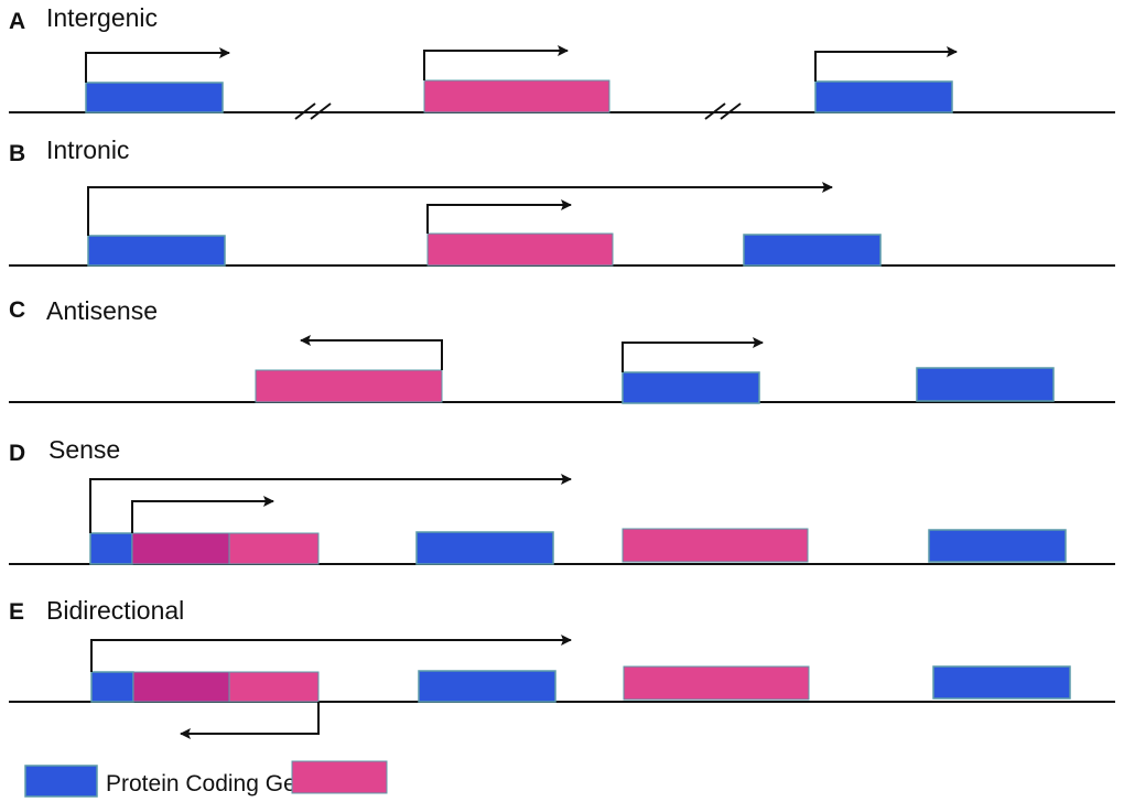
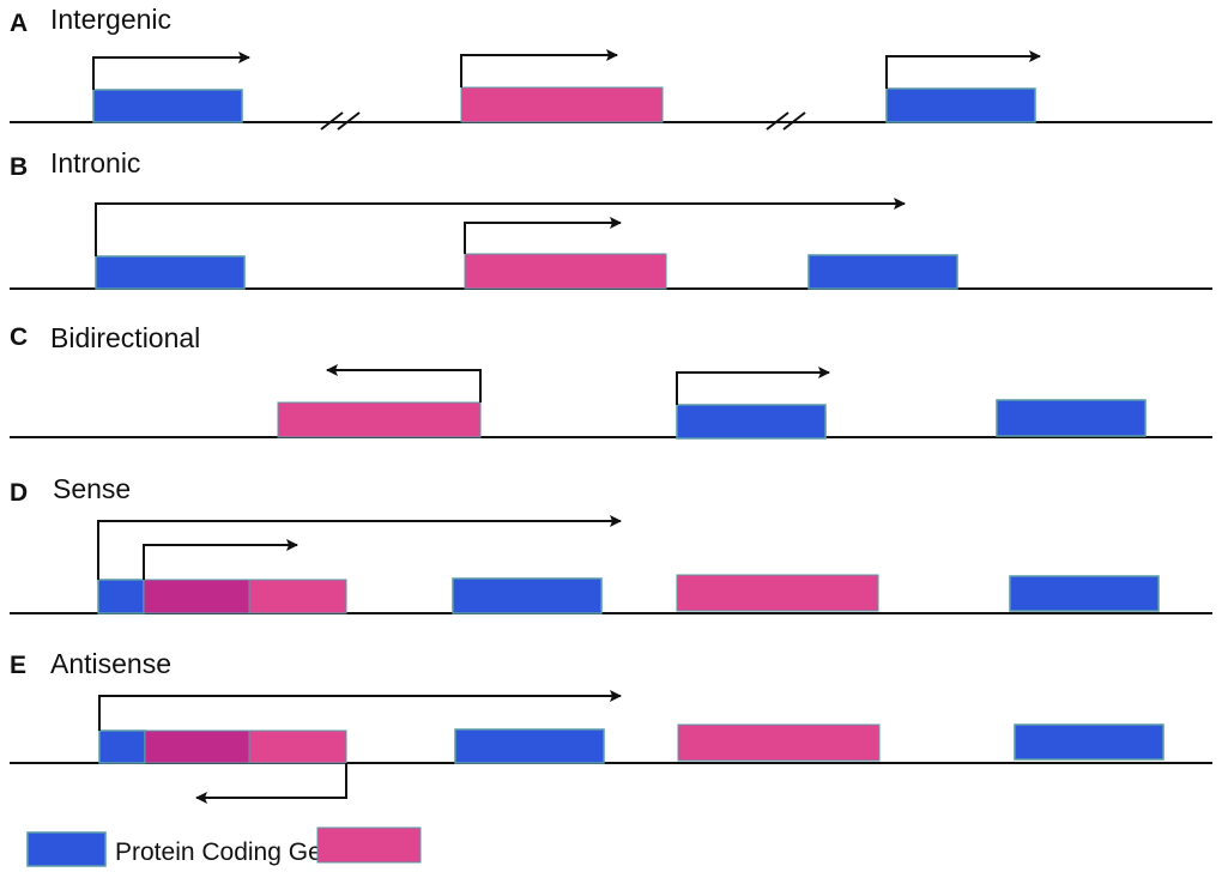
  A
  Intergenic
  B
  Intronic
  C
- Antisense
+ Bidirectional
  D
  Sense
  E
- Bidirectional
+ Antisense
  Protein Coding Ge
